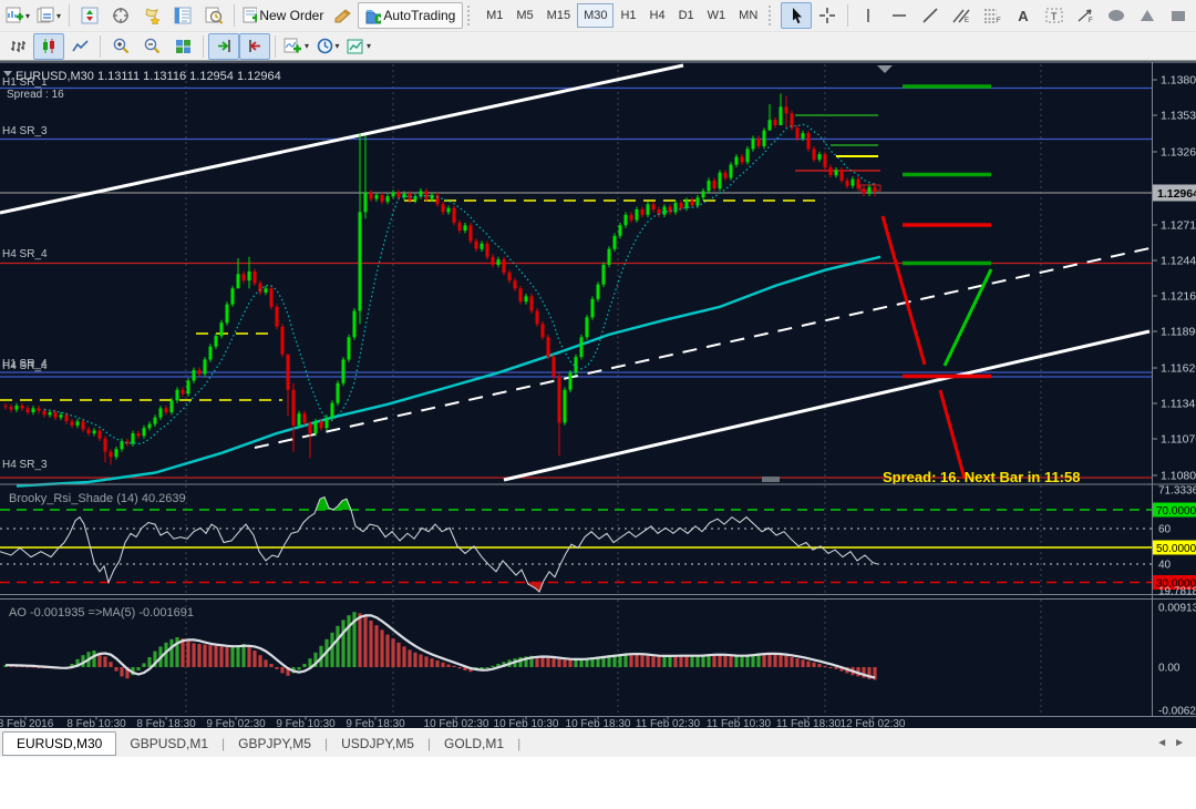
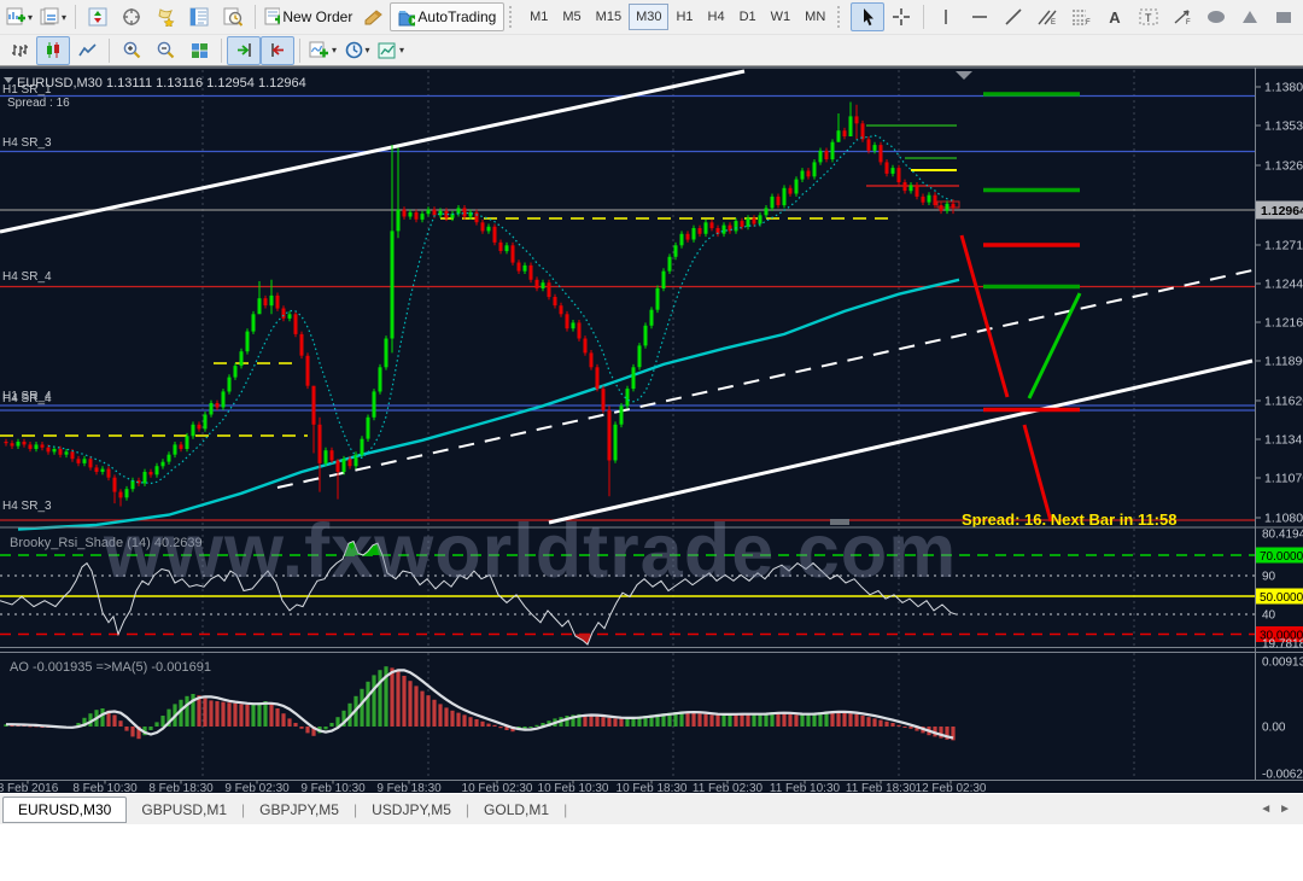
  ▾
  ▾
  New Order
  AutoTrading
  M1
  M5
  M15
  M30
  H1
  H4
  D1
  W1
  MN
  A
  T
  ▾
  ▾
  ▾
  EURUSD,M30 1.13111 1.13116 1.12954 1.12964
  H1 SR_1
  Spread : 16
  H4 SR_3
  H4 SR_4
  H1 SR_4
  H4 SR_4
  H4 SR_3
  Spread: 16. Next Bar in 11:58
  1.1380
  1.1353
  1.1326
  1.1271
  1.1244
  1.1216
  1.1189
  1.1162
  1.1134
  1.1107
  1.1080
  1.1296
  Brooky_Rsi_Shade (14) 40.2639
- 71.3336
+ 80.4194
  70.0000
- 60
+ 90
  50.0000
  40
  30.0000
  19.7818
  AO -0.001935 =>MA(5) -0.001691
  0.00913
  0.00
  -0.0062
  8 Feb 2016
  8 Feb 10:30
  8 Feb 18:30
  9 Feb 02:30
  9 Feb 10:30
  9 Feb 18:30
  10 Feb 02:30
  10 Feb 10:30
  10 Feb 18:30
  11 Feb 02:30
  11 Feb 10:30
  11 Feb 18:30
  12 Feb 02:30
+ www.fxworldtrade.com
  EURUSD,M30
  GBPUSD,M1
  |
  GBPJPY,M5
  |
  USDJPY,M5
  |
  GOLD,M1
  |
  ◄
  ►
